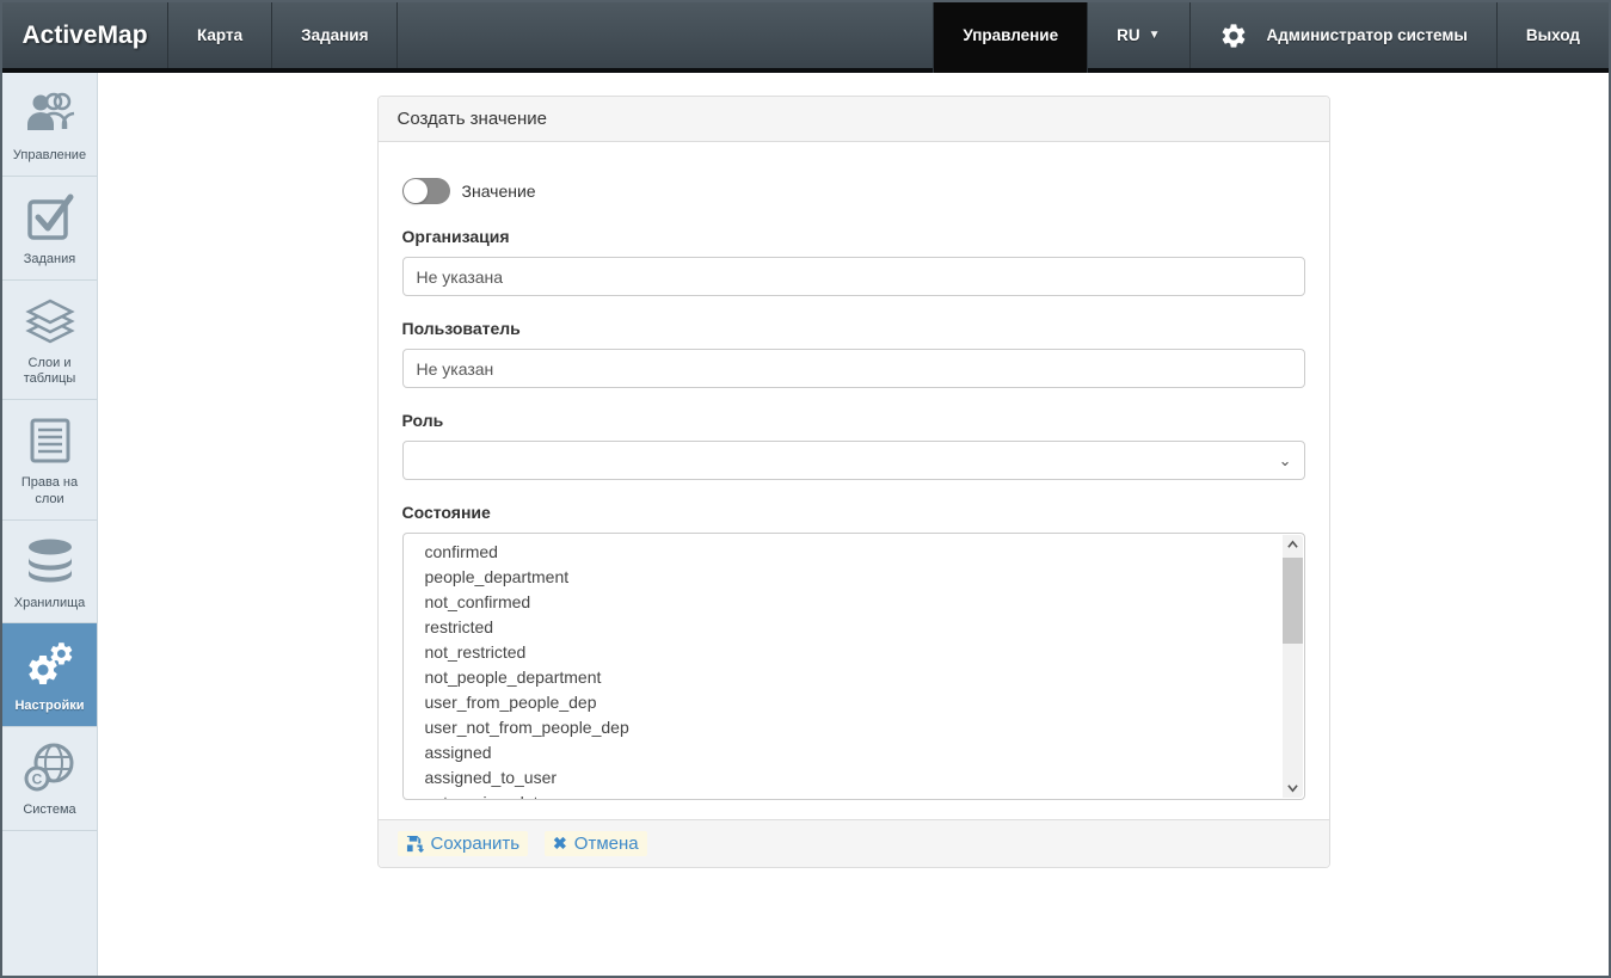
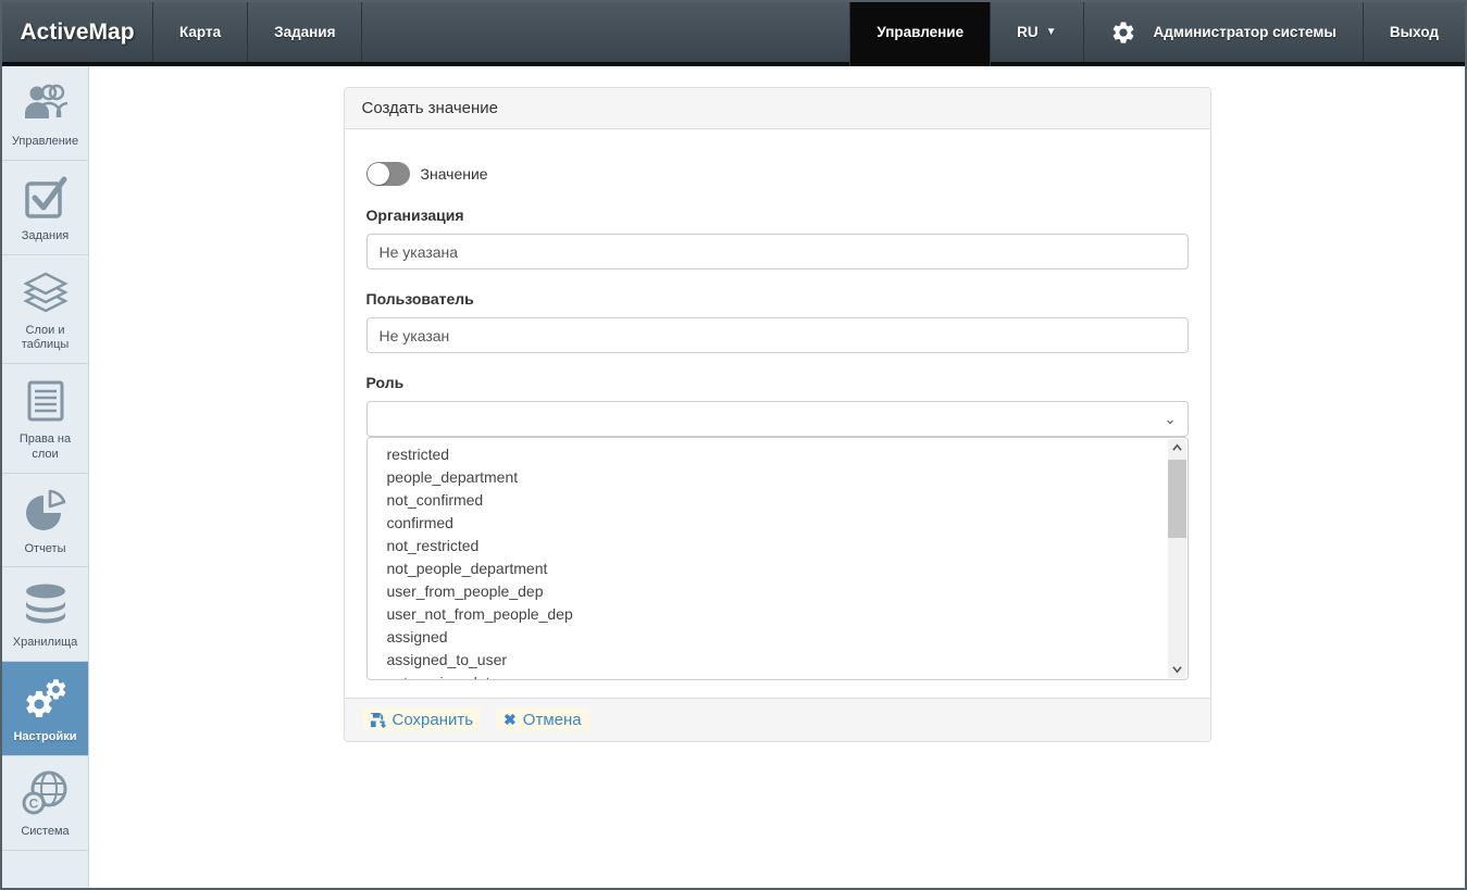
  ActiveMap
  Карта
  Задания
  Управление
  RU
  ▼
  Администратор системы
  Выход
  Управление
  Задания
  Слои и таблицы
  Права на слои
+ Отчеты
  Хранилища
  Настройки
  C
  Система
  Создать значение
  Значение
  Организация
  Не указана
  Пользователь
  Не указан
  Роль
  ⌄
- Состояние
- confirmed
+ restricted
  people_department
  not_confirmed
- restricted
+ confirmed
  not_restricted
  not_people_department
  user_from_people_dep
  user_not_from_people_dep
  assigned
  assigned_to_user
  Сохранить
  ✖
  Отмена
